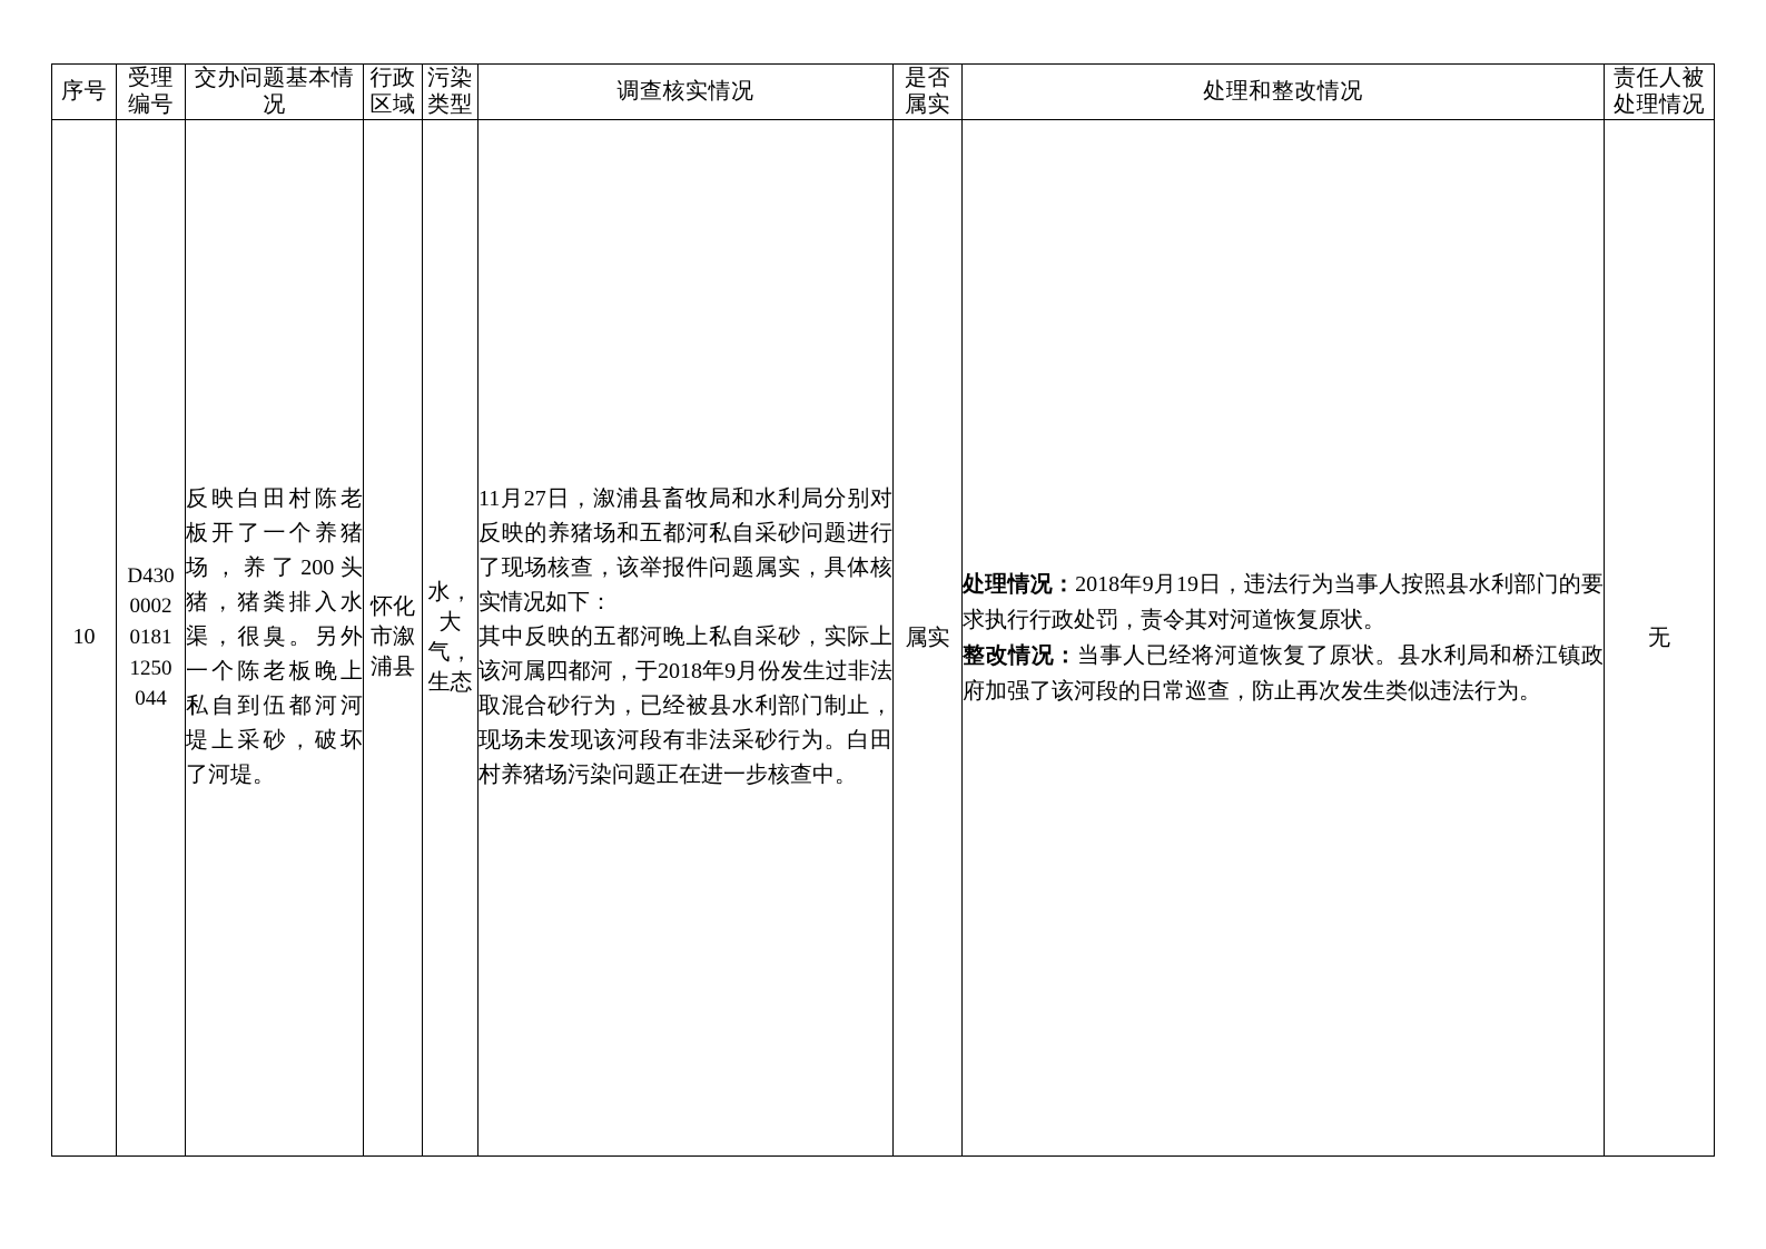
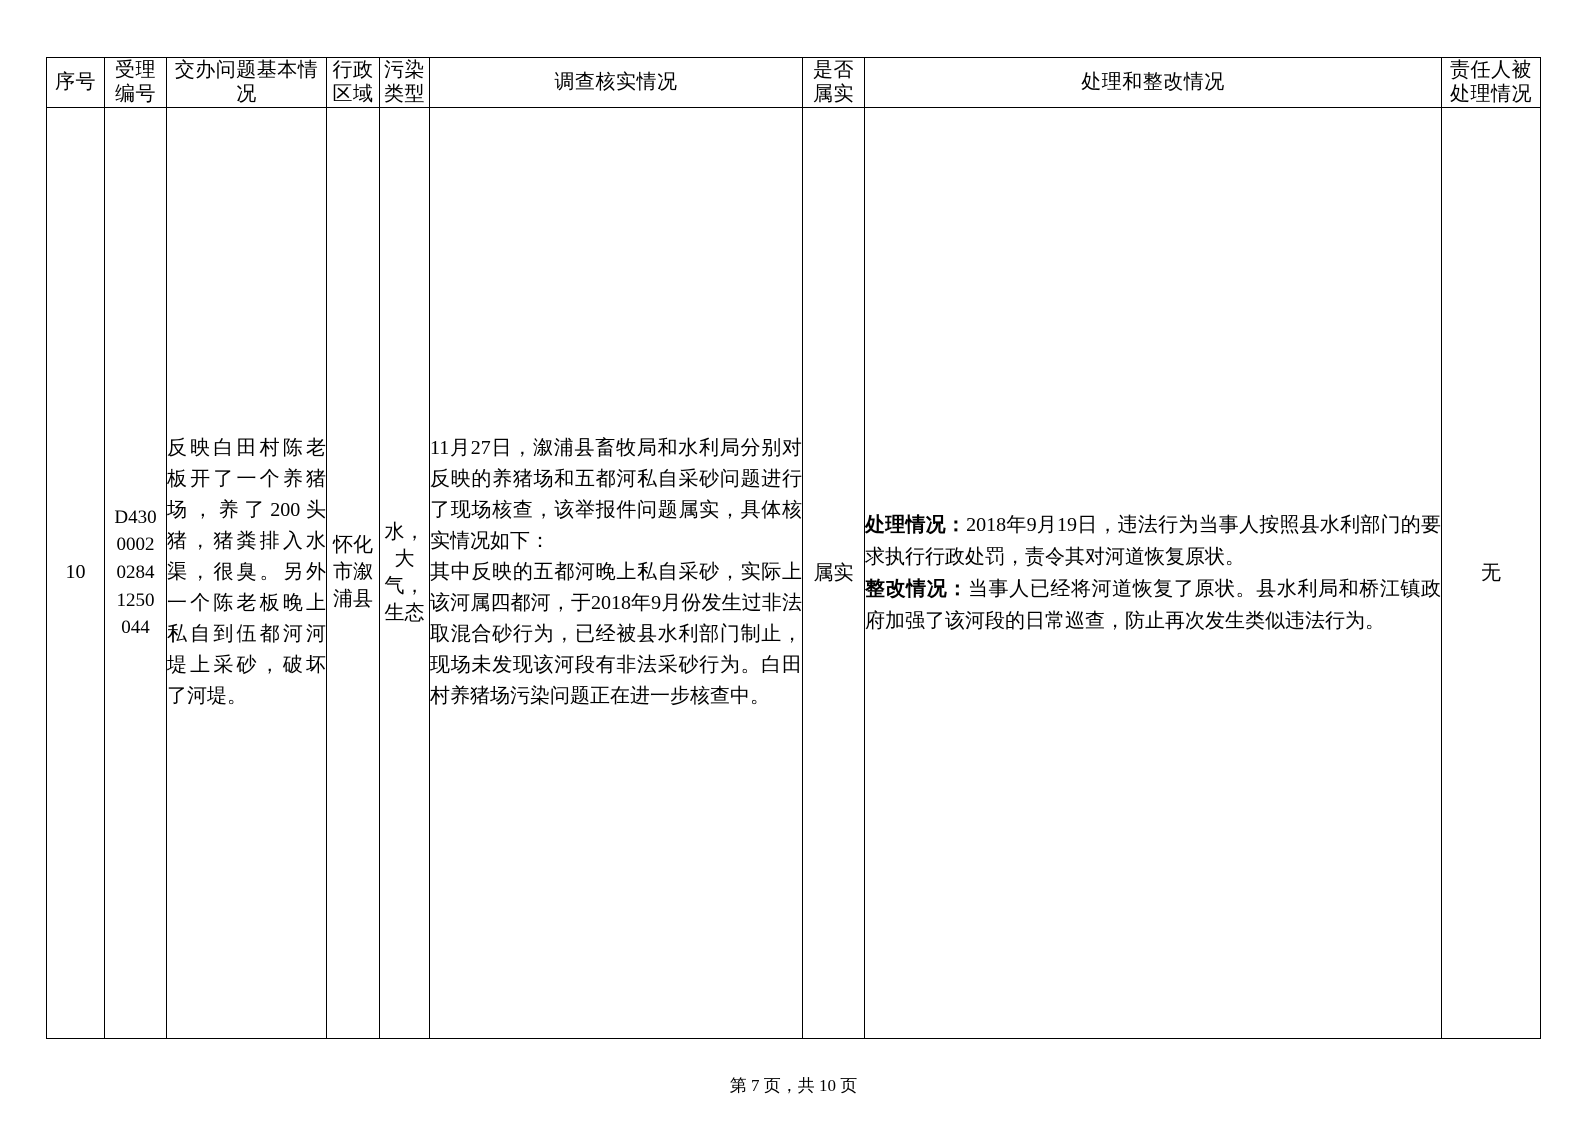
  序号	受理编号	交办问题基本情况	行政区域	污染类型	调查核实情况	是否属实	处理和整改情况	责任人被处理情况
- 10	D430 0002 0181 1250 044	反映白田村陈老板开了一个养猪场，养了200头猪，猪粪排入水渠，很臭。另外一个陈老板晚上私自到伍都河河堤上采砂，破坏了河堤。	怀化 市溆 浦县	水， 大 气， 生态	11月27日，溆浦县畜牧局和水利局分别对反映的养猪场和五都河私自采砂问题进行了现场核查，该举报件问题属实，具体核实情况如下： 其中反映的五都河晚上私自采砂，实际上该河属四都河，于2018年9月份发生过非法取混合砂行为，已经被县水利部门制止，现场未发现该河段有非法采砂行为。白田村养猪场污染问题正在进一步核查中。	属实	处理情况：2018年9月19日，违法行为当事人按照县水利部门的要求执行行政处罚，责令其对河道恢复原状。 整改情况：当事人已经将河道恢复了原状。县水利局和桥江镇政府加强了该河段的日常巡查，防止再次发生类似违法行为。	无
+ 10	D430 0002 0284 1250 044	反映白田村陈老板开了一个养猪场，养了200头猪，猪粪排入水渠，很臭。另外一个陈老板晚上私自到伍都河河堤上采砂，破坏了河堤。	怀化 市溆 浦县	水， 大 气， 生态	11月27日，溆浦县畜牧局和水利局分别对反映的养猪场和五都河私自采砂问题进行了现场核查，该举报件问题属实，具体核实情况如下： 其中反映的五都河晚上私自采砂，实际上该河属四都河，于2018年9月份发生过非法取混合砂行为，已经被县水利部门制止，现场未发现该河段有非法采砂行为。白田村养猪场污染问题正在进一步核查中。	属实	处理情况：2018年9月19日，违法行为当事人按照县水利部门的要求执行行政处罚，责令其对河道恢复原状。 整改情况：当事人已经将河道恢复了原状。县水利局和桥江镇政府加强了该河段的日常巡查，防止再次发生类似违法行为。	无
+ 第 7 页，共 10 页
